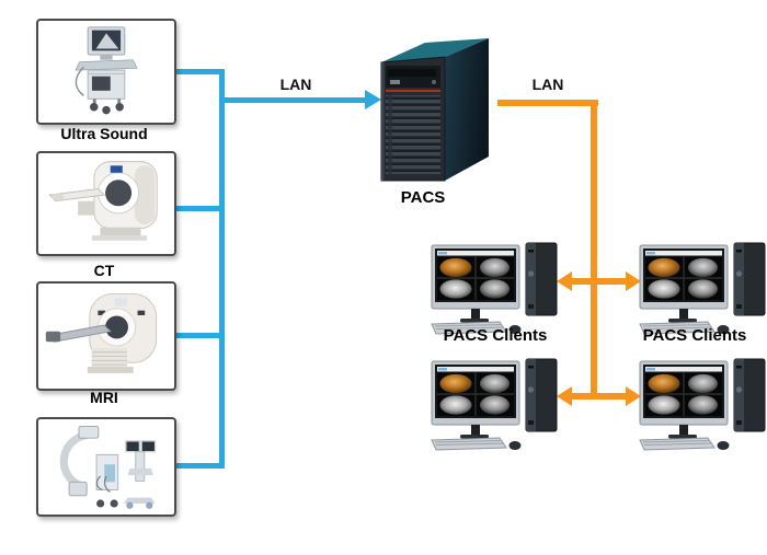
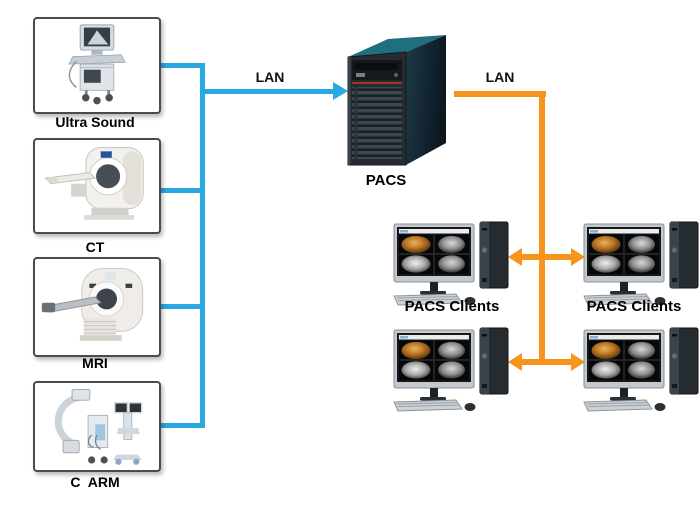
  LAN
  LAN
  Ultra Sound
  CT
  MRI
+ C ARM
  PACS
  PACS Clients
  PACS Clients
